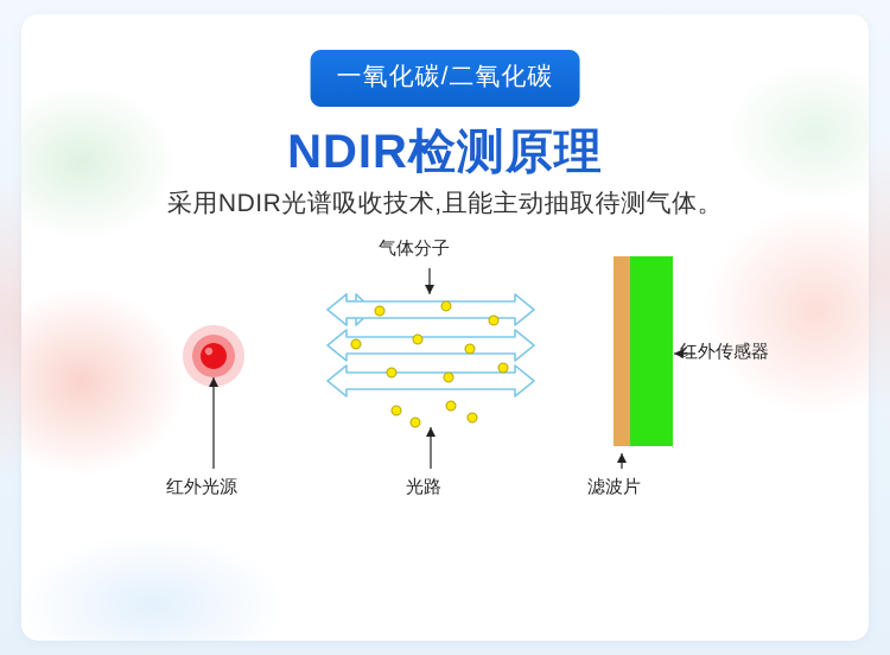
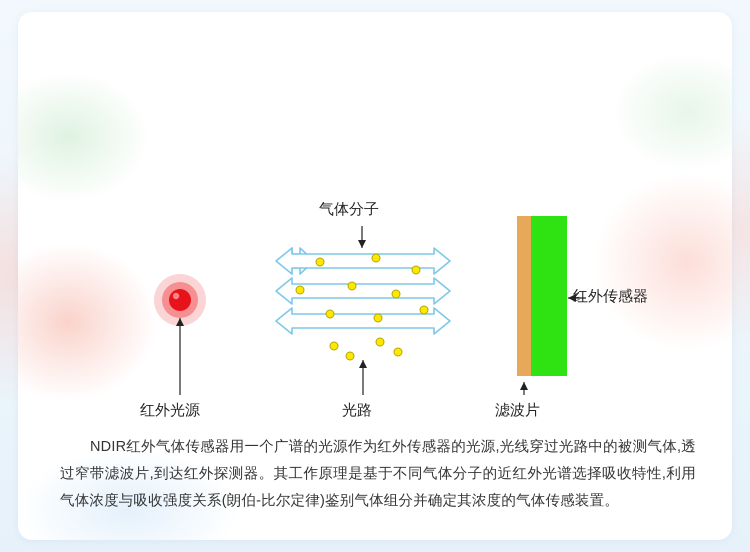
- 一氧化碳/二氧化碳
- NDIR检测原理
- 采用NDIR光谱吸收技术,且能主动抽取待测气体。
  气体分子
  红外光源
  光路
  滤波片
  红外传感器
+ NDIR红外气体传感器用一个广谱的光源作为红外传感器的光源,光线穿过光路中的被测气体,透过窄带滤波片,到达红外探测器。其工作原理是基于不同气体分子的近红外光谱选择吸收特性,利用气体浓度与吸收强度关系(朗伯-比尔定律)鉴别气体组分并确定其浓度的气体传感装置。
